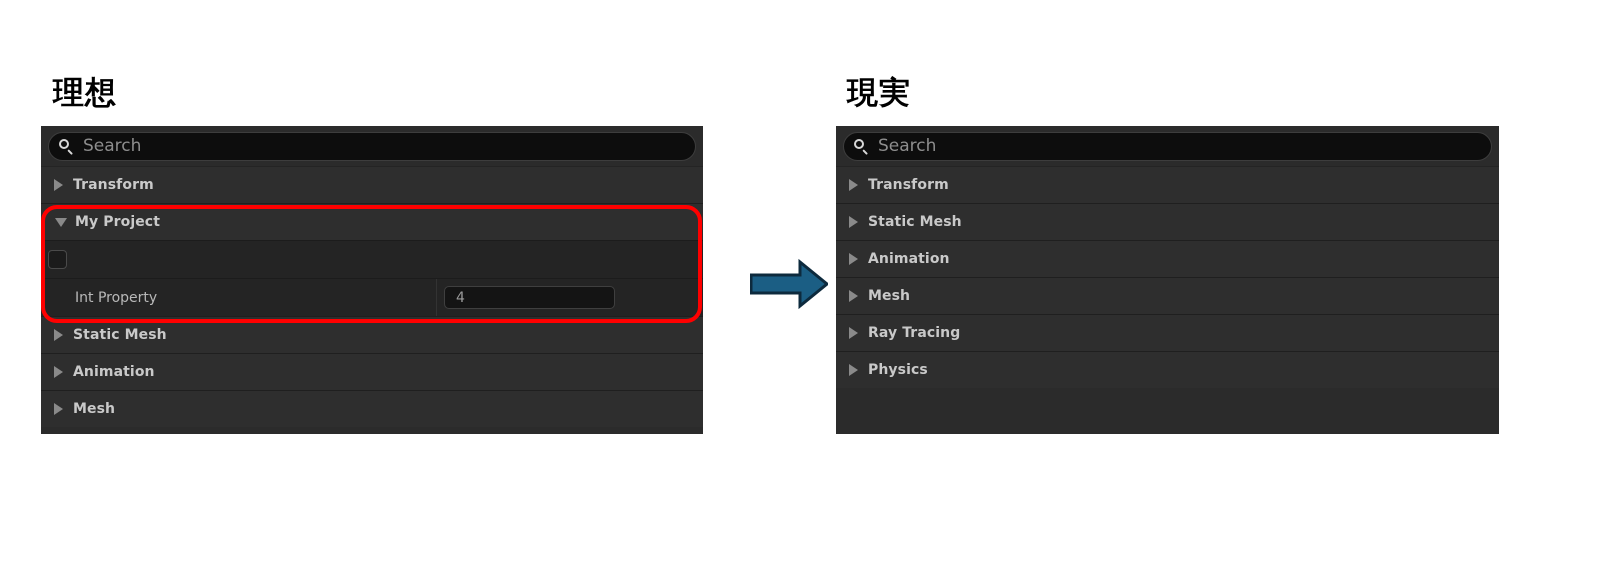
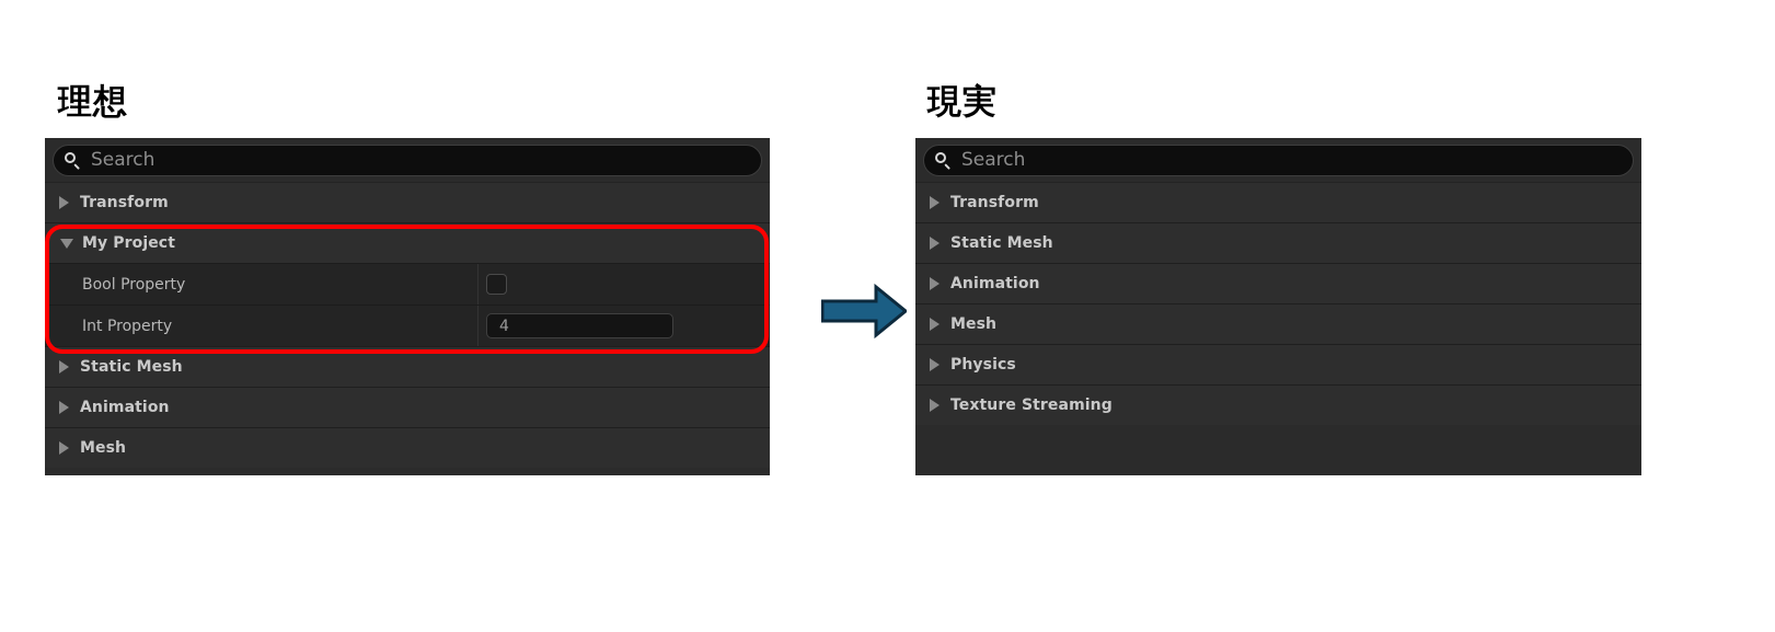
  理想
  現実
  Search
  Transform
  My Project
+ Bool Property
  Int Property
  4
  Static Mesh
  Animation
  Mesh
  Search
  Transform
  Static Mesh
  Animation
  Mesh
- Ray Tracing
  Physics
+ Texture Streaming
